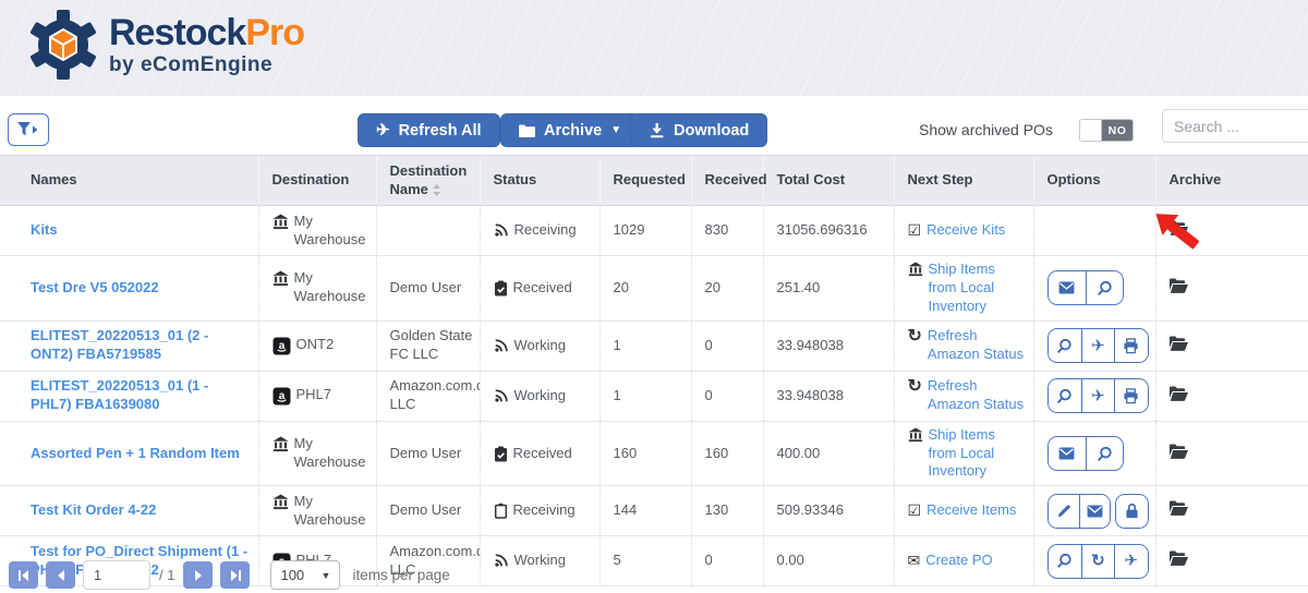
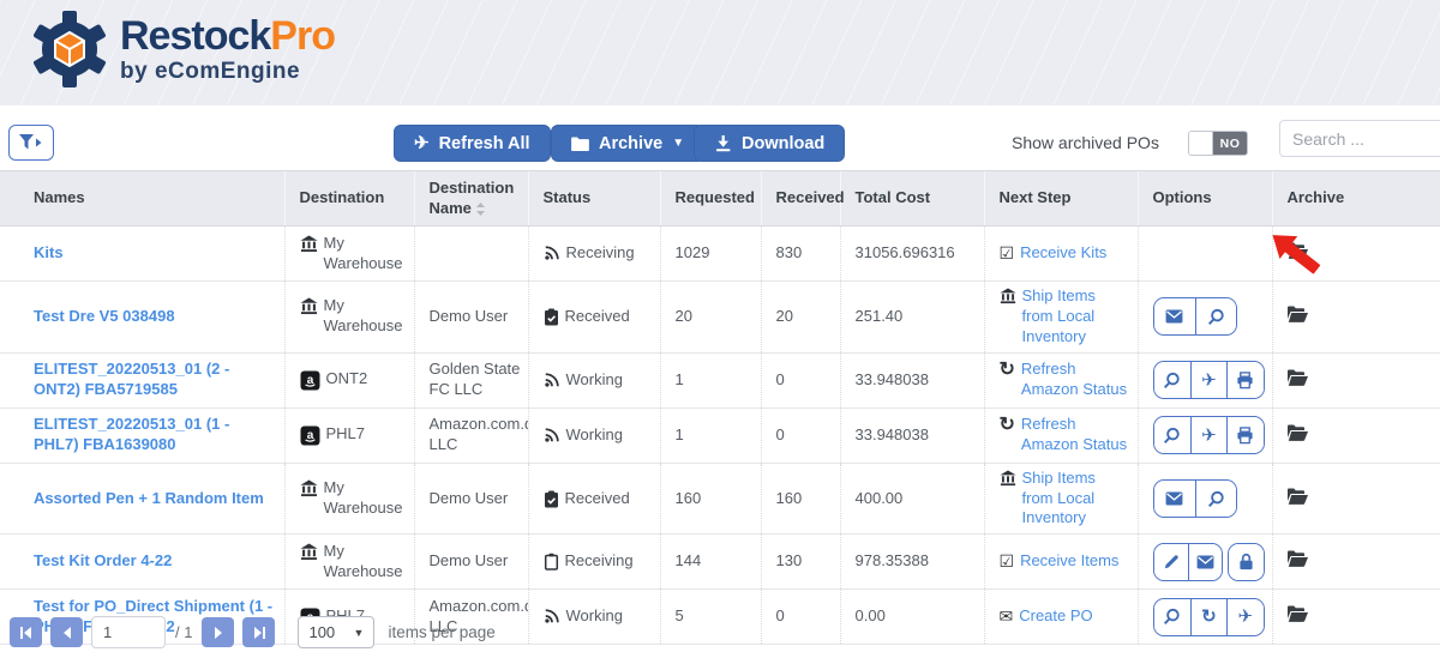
  RestockPro
  by eComEngine
  ✈
  Refresh All
  Archive
  ▼
  Download
  Show archived POs
  NO
  Search ...
  Names	Destination	Destination Name	Status	Requested	Received	Total Cost	Next Step	Options	Archive
  Kits	My Warehouse		Receiving	1029	830	31056.696316	☑ Receive Kits
- Test Dre V5 052022	My Warehouse	Demo User	Received	20	20	251.40	Ship Items from Local Inventory
+ Test Dre V5 038498	My Warehouse	Demo User	Received	20	20	251.40	Ship Items from Local Inventory
  ELITEST_20220513_01 (2 - ONT2) FBA5719585	a ONT2	Golden State FC LLC	Working	1	0	33.948038	↻ Refresh Amazon Status	✈
  ELITEST_20220513_01 (1 - PHL7) FBA1639080	a PHL7	Amazon.com. LLC	Working	1	0	33.948038	↻ Refresh Amazon Status	✈
  Assorted Pen + 1 Random Item	My Warehouse	Demo User	Received	160	160	400.00	Ship Items from Local Inventory
- Test Kit Order 4-22	My Warehouse	Demo User	Receiving	144	130	509.93346	☑ Receive Items
+ Test Kit Order 4-22	My Warehouse	Demo User	Receiving	144	130	978.35388	☑ Receive Items
  Test for PO_Direct Shipment (1 - F2		Amazon.com. LLC	Working	5	0	0.00	✉ Create PO	↻ ✈
  1
  / 1
  100
  ▼
  items per page
